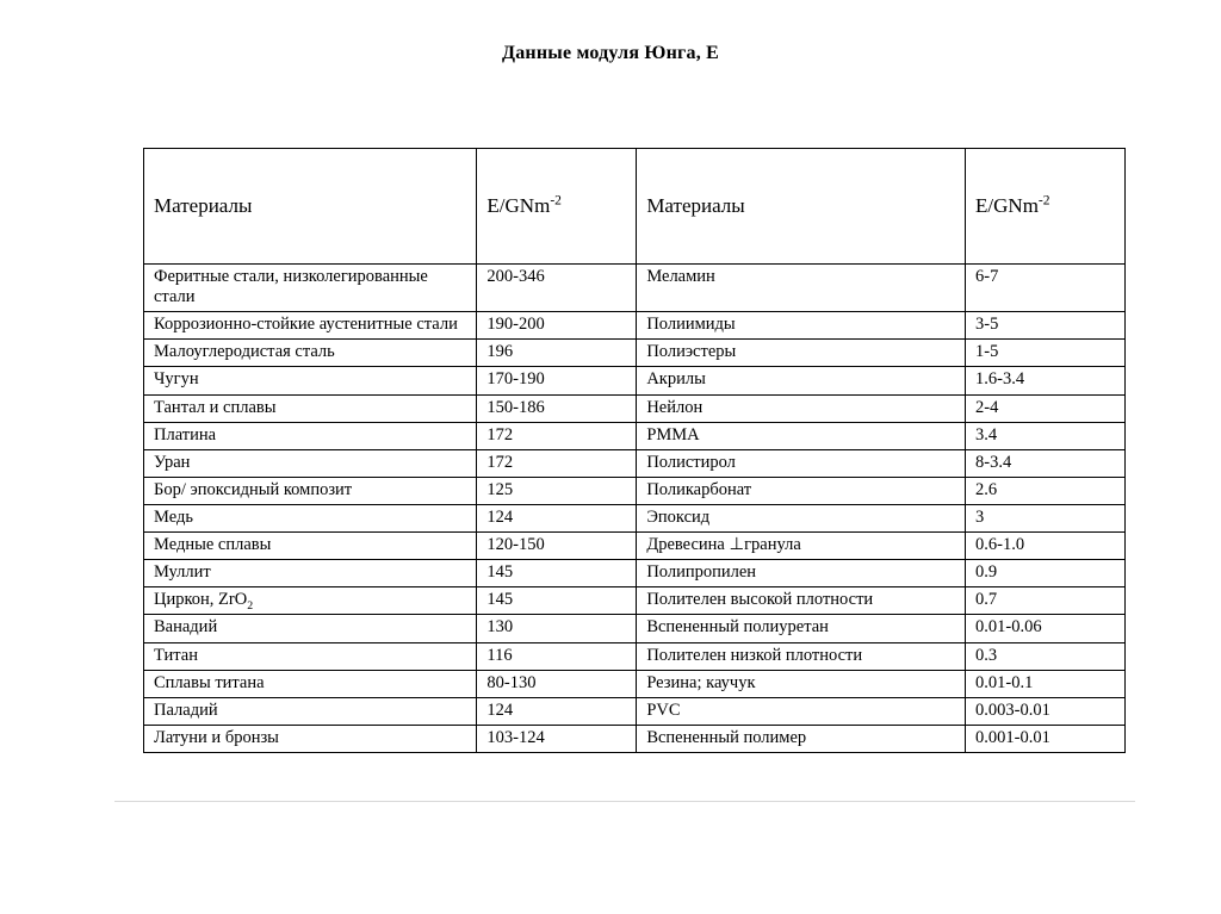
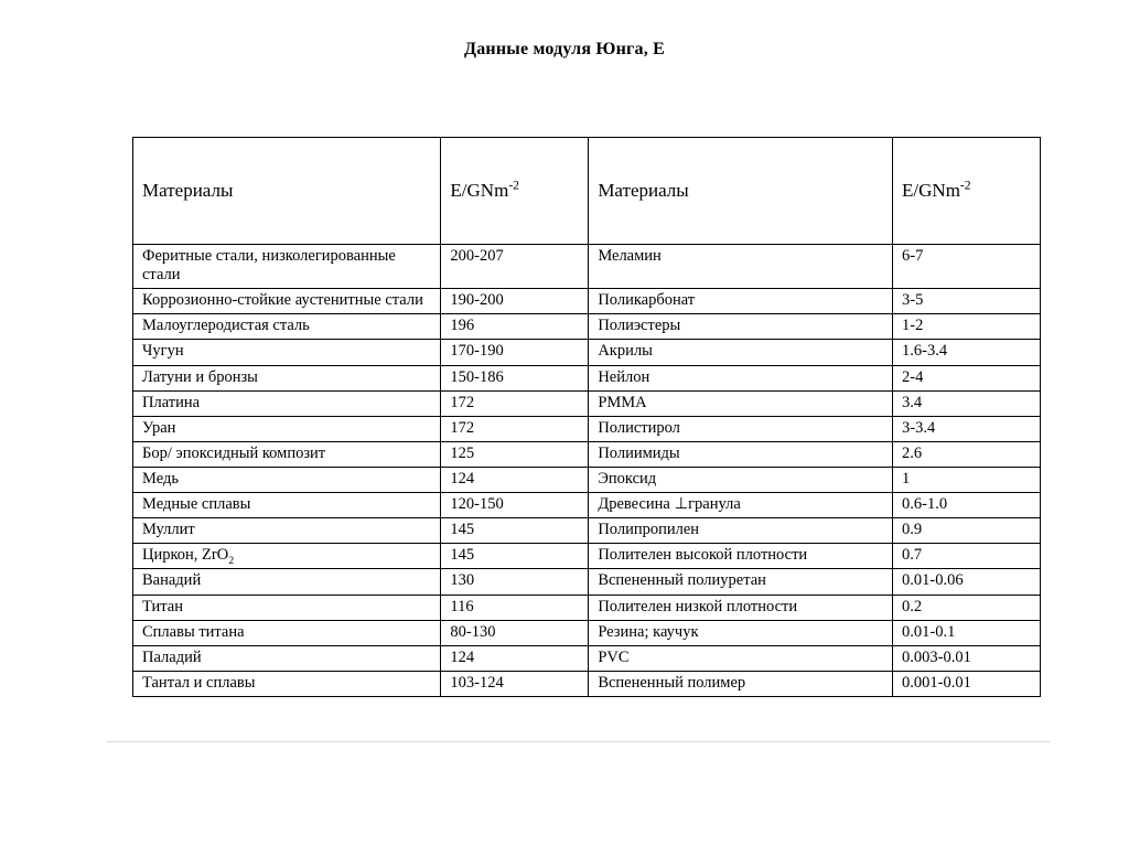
  Данные модуля Юнга, E
  Материалы	E/GNm-2	Материалы	E/GNm-2
- Феритные стали, низколегированные стали	200-346	Меламин	6-7
+ Феритные стали, низколегированные стали	200-207	Меламин	6-7
- Коррозионно-стойкие аустенитные стали	190-200	Полиимиды	3-5
+ Коррозионно-стойкие аустенитные стали	190-200	Поликарбонат	3-5
- Малоуглеродистая сталь	196	Полиэстеры	1-5
+ Малоуглеродистая сталь	196	Полиэстеры	1-2
  Чугун	170-190	Акрилы	1.6-3.4
- Тантал и сплавы	150-186	Нейлон	2-4
+ Латуни и бронзы	150-186	Нейлон	2-4
  Платина	172	PMMA	3.4
- Уран	172	Полистирол	8-3.4
+ Уран	172	Полистирол	3-3.4
- Бор/ эпоксидный композит	125	Поликарбонат	2.6
+ Бор/ эпоксидный композит	125	Полиимиды	2.6
- Медь	124	Эпоксид	3
+ Медь	124	Эпоксид	1
  Медные сплавы	120-150	Древесина ⊥гранула	0.6-1.0
  Муллит	145	Полипропилен	0.9
  Циркон, ZrO2	145	Полителен высокой плотности	0.7
  Ванадий	130	Вспененный полиуретан	0.01-0.06
- Титан	116	Полителен низкой плотности	0.3
+ Титан	116	Полителен низкой плотности	0.2
  Сплавы титана	80-130	Резина; каучук	0.01-0.1
  Паладий	124	PVC	0.003-0.01
- Латуни и бронзы	103-124	Вспененный полимер	0.001-0.01
+ Тантал и сплавы	103-124	Вспененный полимер	0.001-0.01
